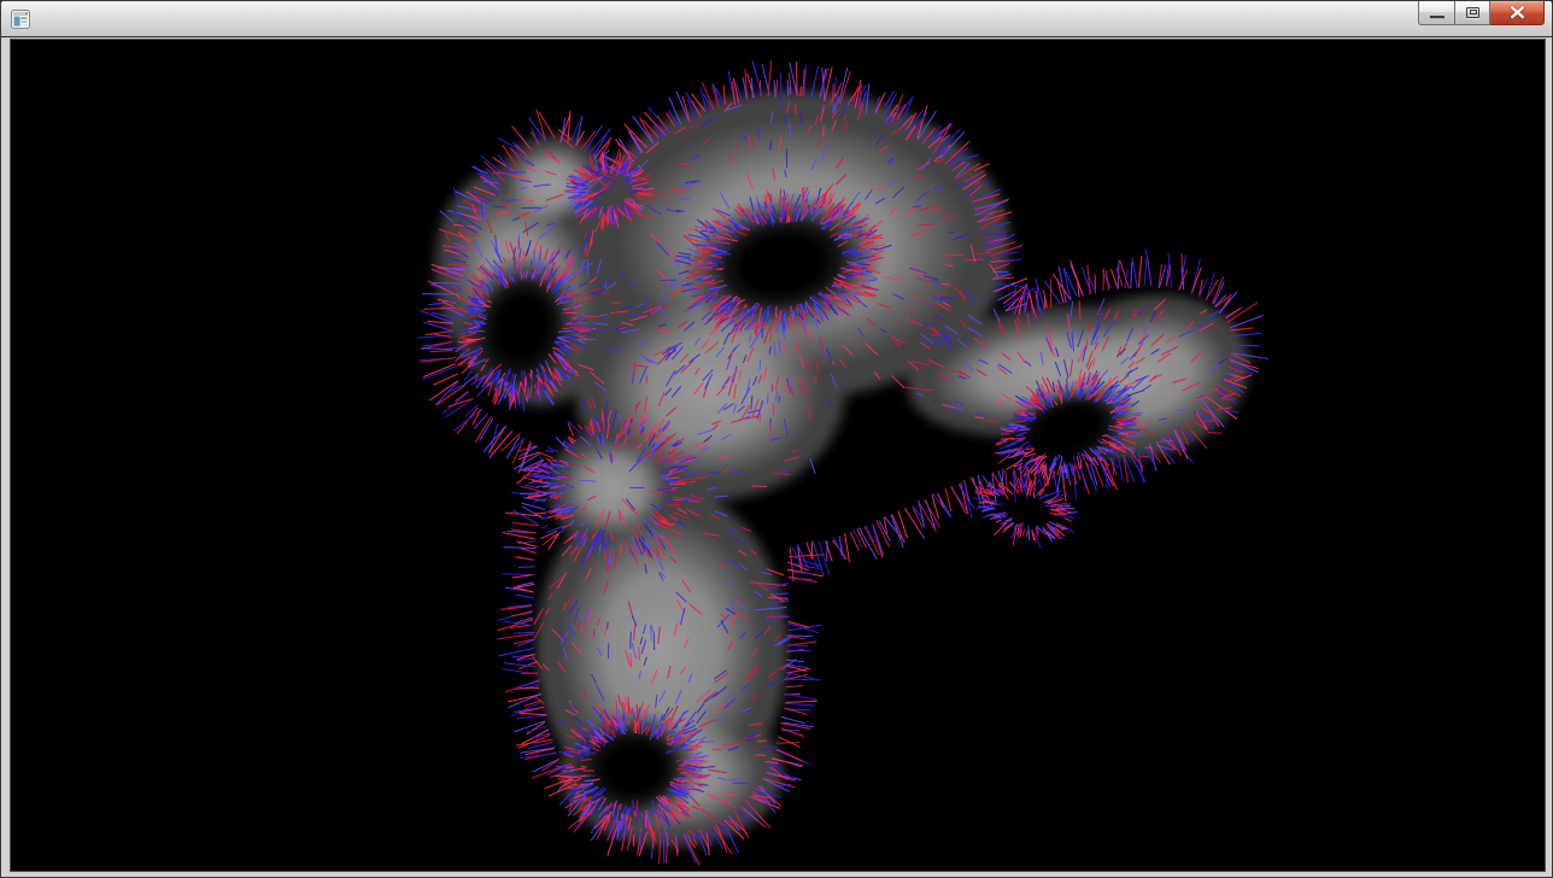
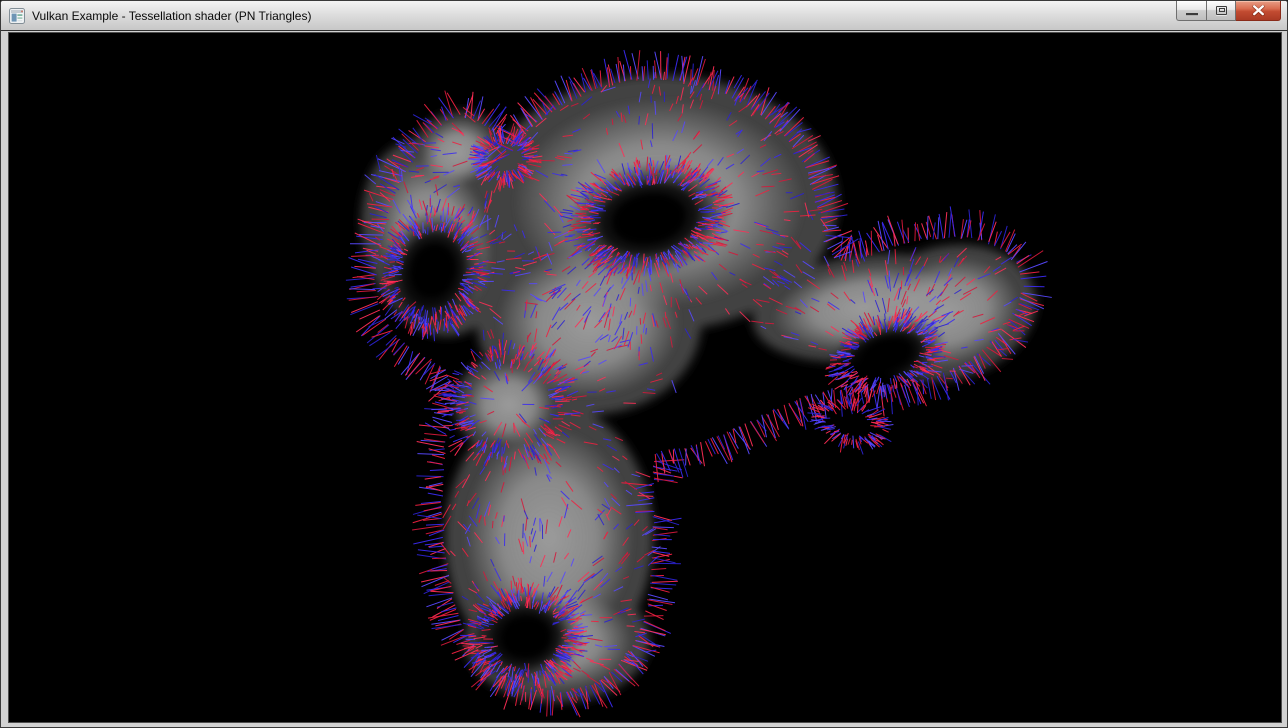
+ Vulkan Example - Tessellation shader (PN Triangles)
